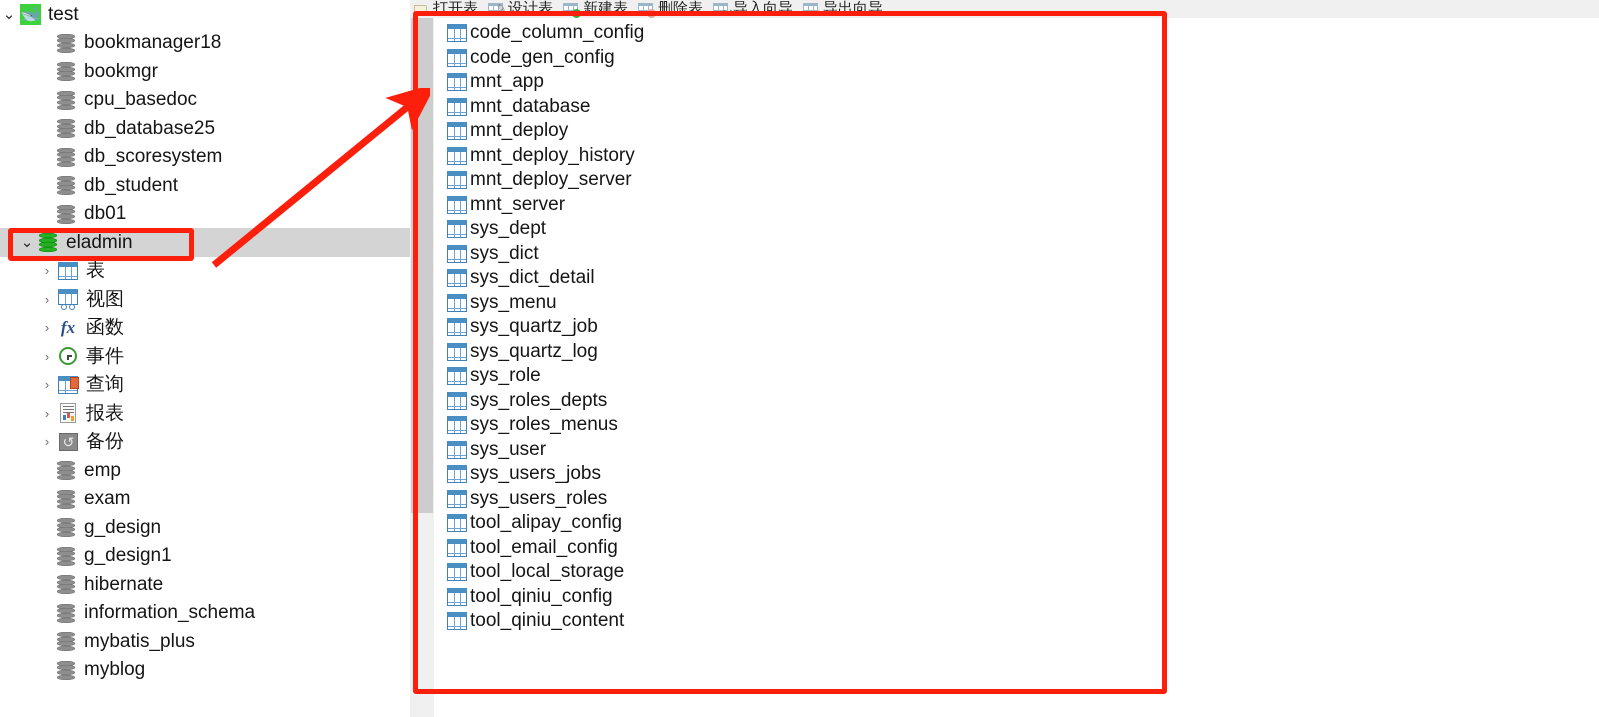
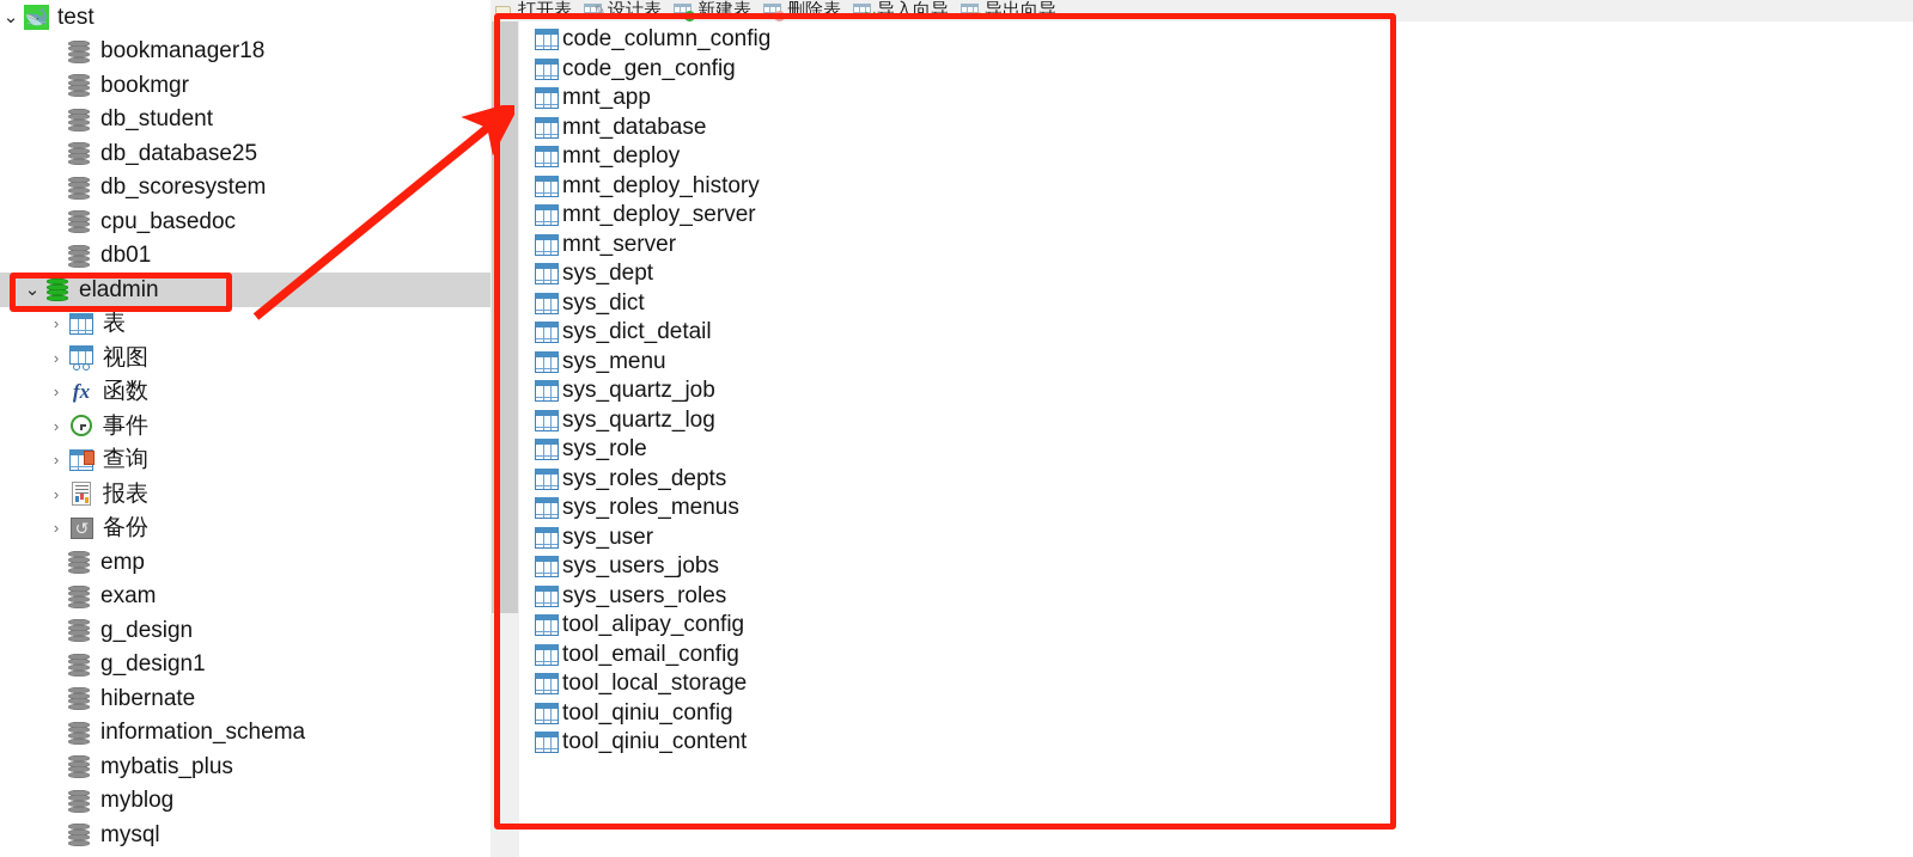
  打开表
  ✎
  设计表
  +
  新建表
  −
  删除表
  ↤
  导入向导
  ↦
  导出向导
  ⌄
  🐋
  test
  bookmanager18
  bookmgr
- cpu_basedoc
+ db_student
  db_database25
  db_scoresystem
- db_student
+ cpu_basedoc
  db01
  ⌄
  eladmin
  ›
  表
  ›
  视图
  ›
  fx
  函数
  ›
  事件
  ›
  查询
  ›
  报表
  ›
  ↺
  备份
  emp
  exam
  g_design
  g_design1
  hibernate
  information_schema
  mybatis_plus
  myblog
+ mysql
  code_column_config
  code_gen_config
  mnt_app
  mnt_database
  mnt_deploy
  mnt_deploy_history
  mnt_deploy_server
  mnt_server
  sys_dept
  sys_dict
  sys_dict_detail
  sys_menu
  sys_quartz_job
  sys_quartz_log
  sys_role
  sys_roles_depts
  sys_roles_menus
  sys_user
  sys_users_jobs
  sys_users_roles
  tool_alipay_config
  tool_email_config
  tool_local_storage
  tool_qiniu_config
  tool_qiniu_content
